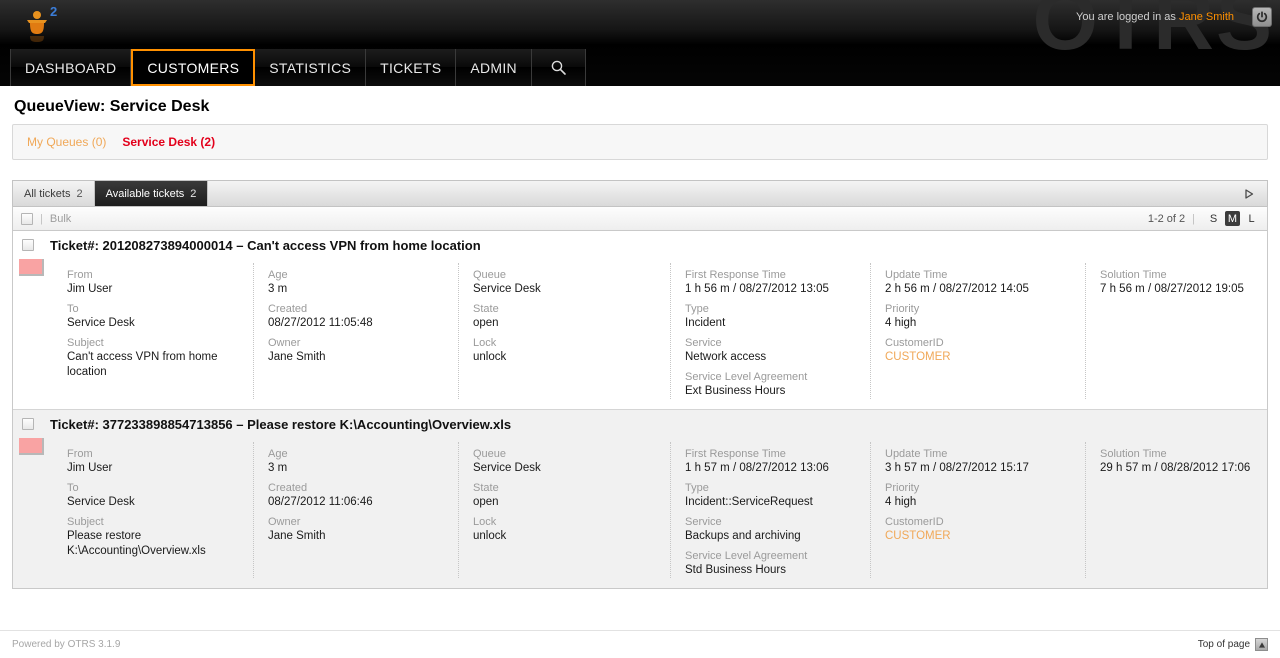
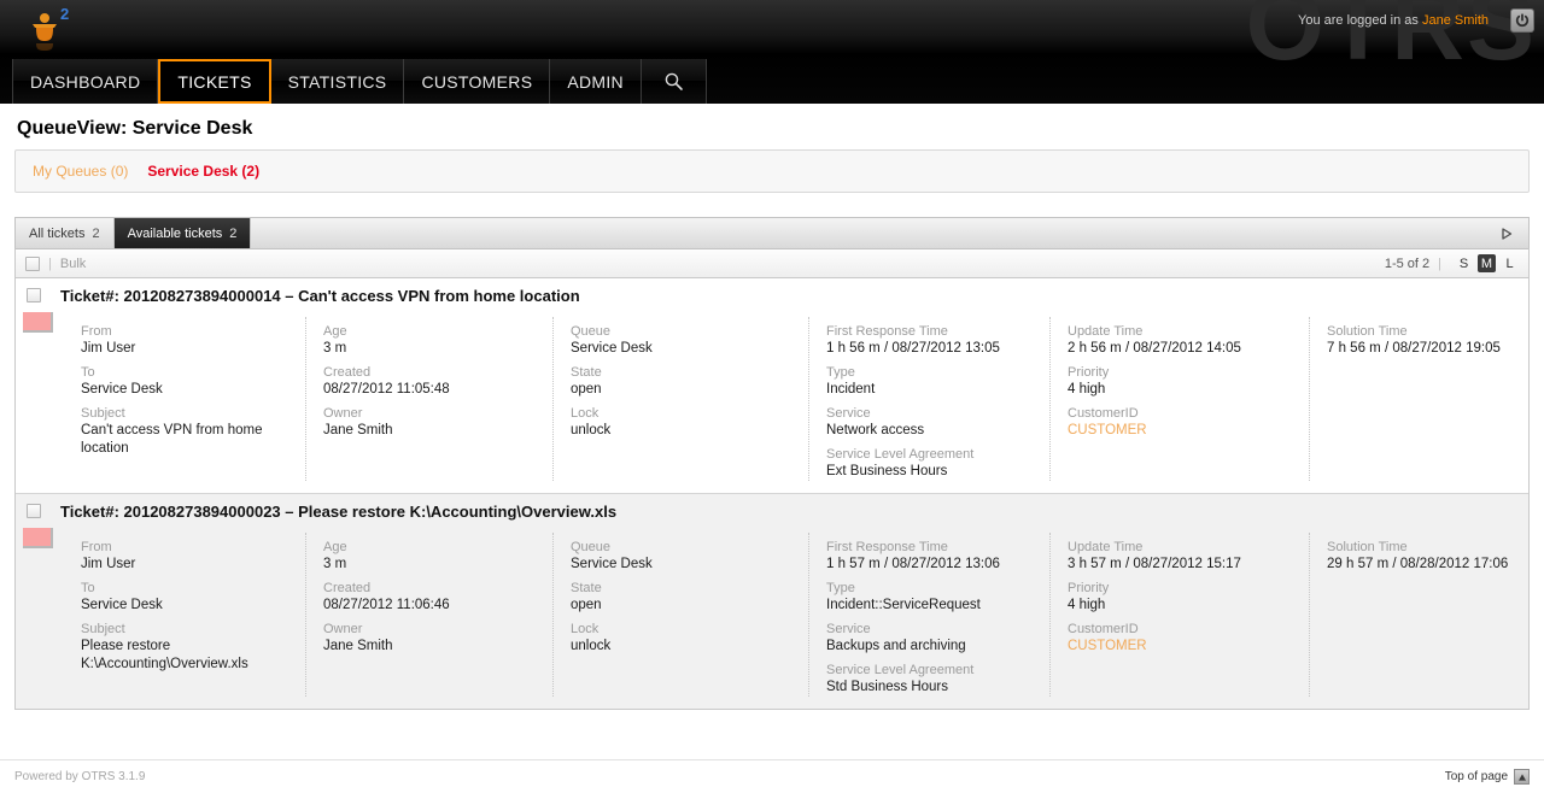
  OTRS
  2
  You are logged in as Jane Smith
  DASHBOARD
- CUSTOMERS
+ TICKETS
  STATISTICS
- TICKETS
+ CUSTOMERS
  ADMIN
  QueueView: Service Desk
  My Queues (0)
  Service Desk (2)
  All tickets
  2
  Available tickets
  2
  |
  Bulk
- 1-2 of 2
+ 1-5 of 2
  |
  S
  M
  L
  Ticket#: 201208273894000014 – Can't access VPN from home location
  From
  Jim User
  To
  Service Desk
  Subject
  Can't access VPN from home location
  Age
  3 m
  Created
  08/27/2012 11:05:48
  Owner
  Jane Smith
  Queue
  Service Desk
  State
  open
  Lock
  unlock
  First Response Time
  1 h 56 m / 08/27/2012 13:05
  Type
  Incident
  Service
  Network access
  Service Level Agreement
  Ext Business Hours
  Update Time
  2 h 56 m / 08/27/2012 14:05
  Priority
  4 high
  CustomerID
  CUSTOMER
  Solution Time
  7 h 56 m / 08/27/2012 19:05
- Ticket#: 377233898854713856 – Please restore K:\Accounting\Overview.xls
+ Ticket#: 201208273894000023 – Please restore K:\Accounting\Overview.xls
  From
  Jim User
  To
  Service Desk
  Subject
  Please restore K:\Accounting\Overview.xls
  Age
  3 m
  Created
  08/27/2012 11:06:46
  Owner
  Jane Smith
  Queue
  Service Desk
  State
  open
  Lock
  unlock
  First Response Time
  1 h 57 m / 08/27/2012 13:06
  Type
  Incident::ServiceRequest
  Service
  Backups and archiving
  Service Level Agreement
  Std Business Hours
  Update Time
  3 h 57 m / 08/27/2012 15:17
  Priority
  4 high
  CustomerID
  CUSTOMER
  Solution Time
  29 h 57 m / 08/28/2012 17:06
  Powered by OTRS 3.1.9
  Top of page
